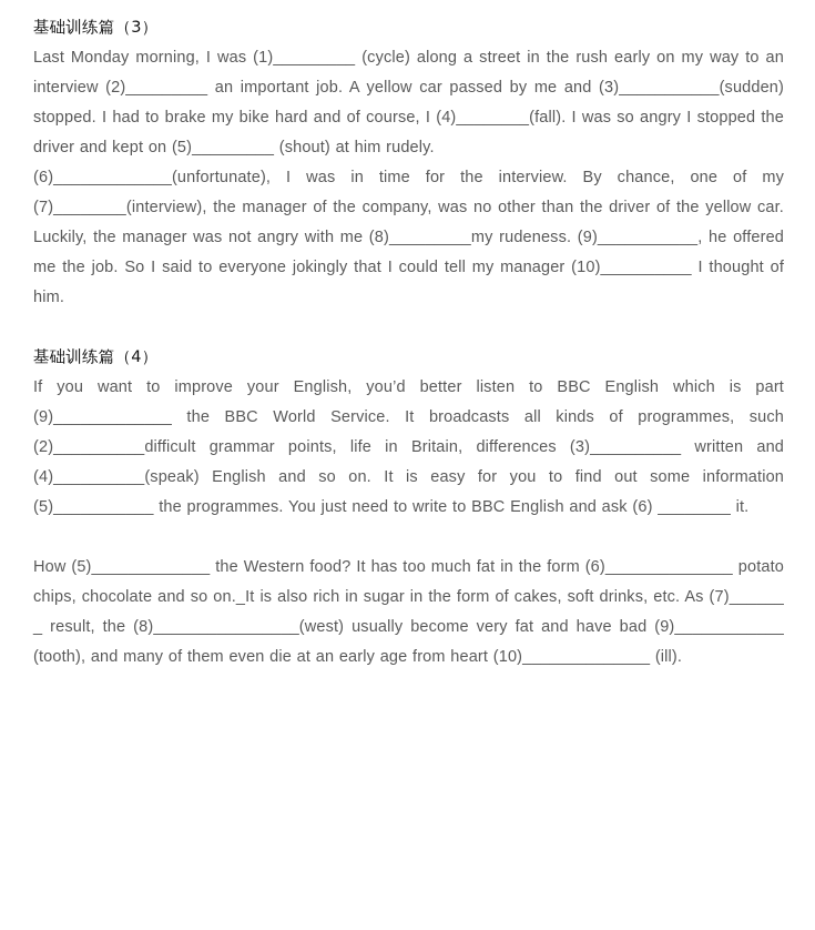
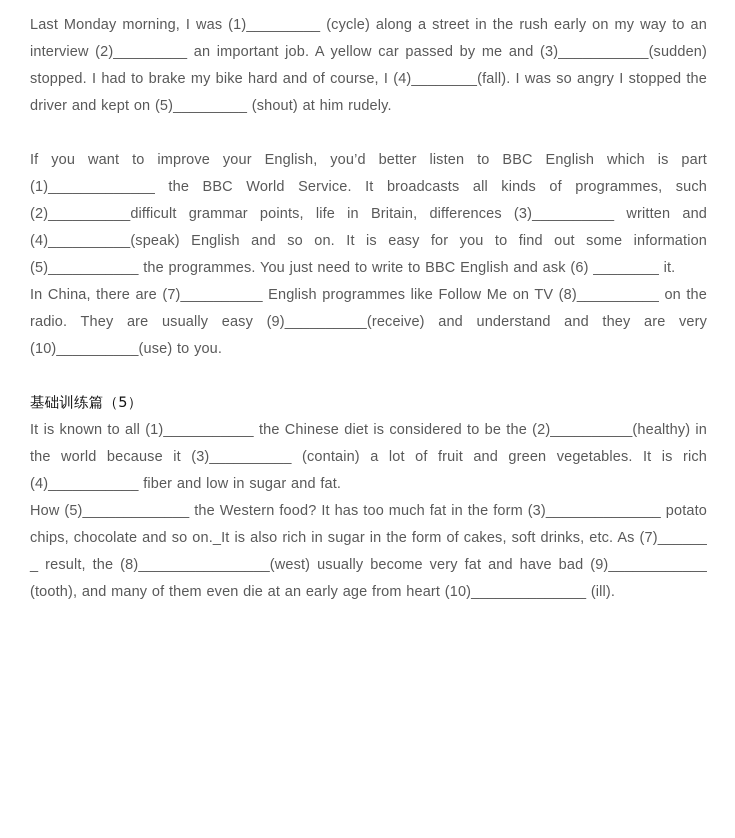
- 基础训练篇（3）
  Last Monday morning, I was (1)_________ (cycle) along a street in the rush early on my way to an interview (2)_________ an important job. A yellow car passed by me and (3)___________(sudden) stopped. I had to brake my bike hard and of course, I (4)________(fall). I was so angry I stopped the driver and kept on (5)_________ (shout) at him rudely.
- (6)_____________(unfortunate), I was in time for the interview. By chance, one of my (7)________(interview), the manager of the company, was no other than the driver of the yellow car. Luckily, the manager was not angry with me (8)_________my rudeness. (9)___________, he offered me the job. So I said to everyone jokingly that I could tell my manager (10)__________ I thought of him.
- 基础训练篇（4）
- If you want to improve your English, you’d better listen to BBC English which is part (9)_____________ the BBC World Service. It broadcasts all kinds of programmes, such (2)__________difficult grammar points, life in Britain, differences (3)__________ written and (4)__________(speak) English and so on. It is easy for you to find out some information (5)___________ the programmes. You just need to write to BBC English and ask (6) ________ it.
+ If you want to improve your English, you’d better listen to BBC English which is part (1)_____________ the BBC World Service. It broadcasts all kinds of programmes, such (2)__________difficult grammar points, life in Britain, differences (3)__________ written and (4)__________(speak) English and so on. It is easy for you to find out some information (5)___________ the programmes. You just need to write to BBC English and ask (6) ________ it.
+ In China, there are (7)__________ English programmes like Follow Me on TV (8)__________ on the radio. They are usually easy (9)__________(receive) and understand and they are very (10)__________(use) to you.
+ 基础训练篇（5）
+ It is known to all (1)___________ the Chinese diet is considered to be the (2)__________(healthy) in the world because it (3)__________ (contain) a lot of fruit and green vegetables. It is rich (4)___________ fiber and low in sugar and fat.
- How (5)_____________ the Western food? It has too much fat in the form (6)______________ potato chips, chocolate and so on._It is also rich in sugar in the form of cakes, soft drinks, etc. As (7)______ _ result, the (8)________________(west) usually become very fat and have bad (9)____________ (tooth), and many of them even die at an early age from heart (10)______________ (ill).
+ How (5)_____________ the Western food? It has too much fat in the form (3)______________ potato chips, chocolate and so on._It is also rich in sugar in the form of cakes, soft drinks, etc. As (7)______ _ result, the (8)________________(west) usually become very fat and have bad (9)____________ (tooth), and many of them even die at an early age from heart (10)______________ (ill).
